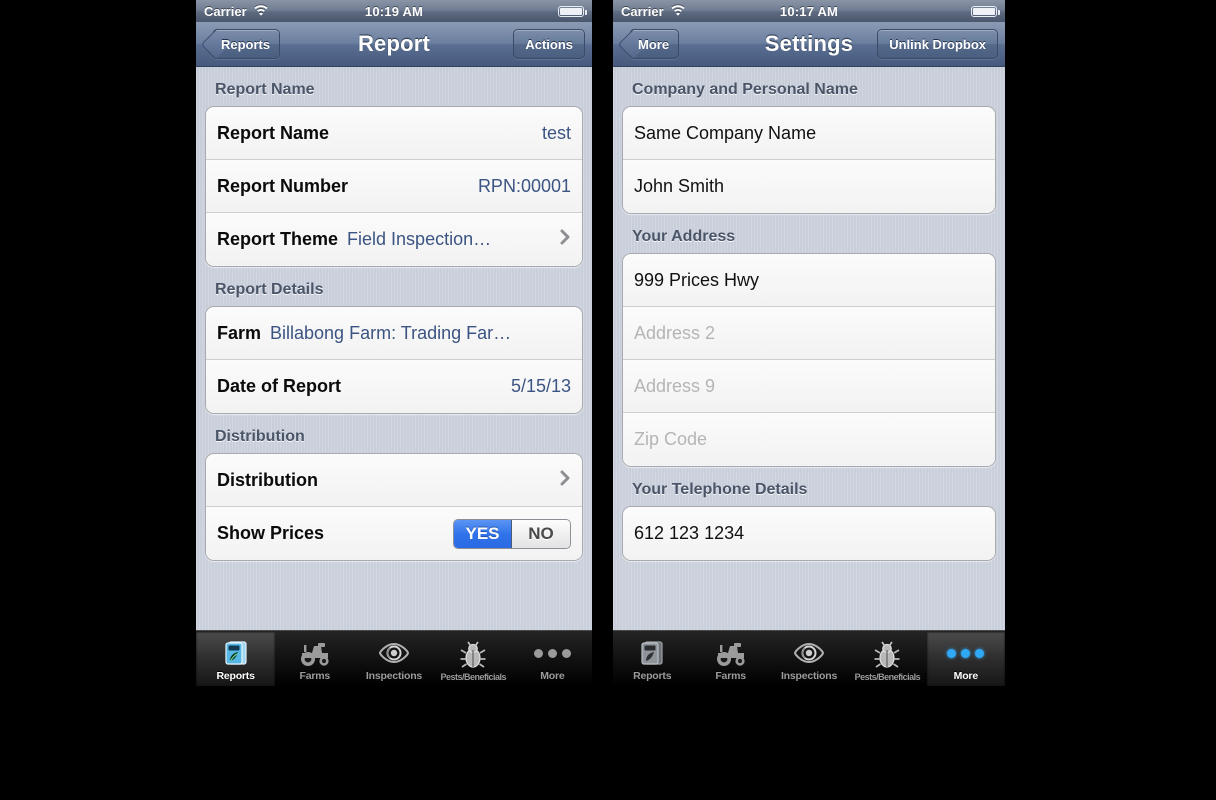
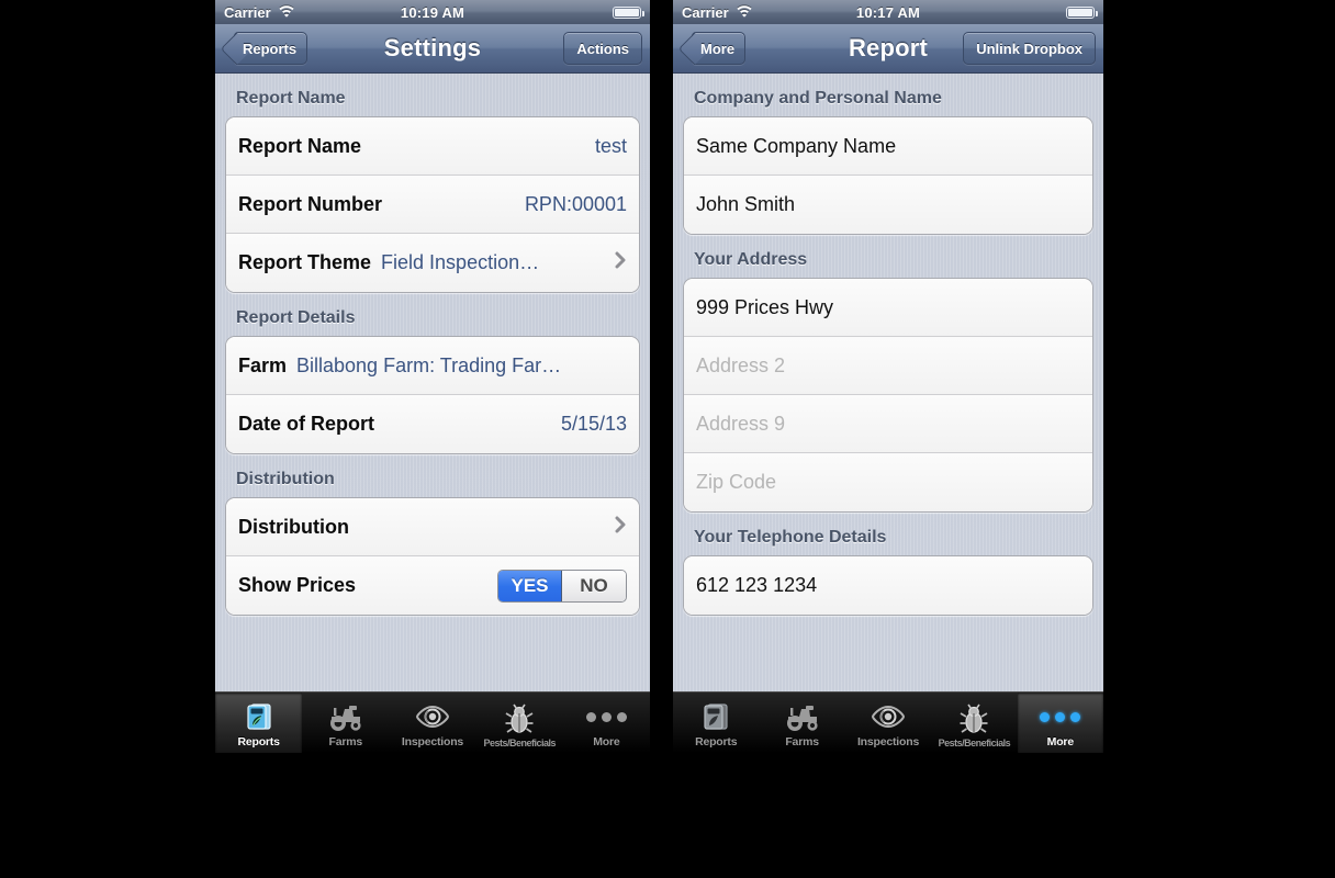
  Carrier
  10:19 AM
  Reports
- Report
+ Settings
  Actions
  Report Name
  Report Name
  test
  Report Number
  RPN:00001
  Report Theme
  Field Inspection…
  Report Details
  Farm
  Billabong Farm: Trading Far…
  Date of Report
  5/15/13
  Distribution
  Distribution
  Show Prices
  YES
  NO
  Reports
  Farms
  Inspections
  Pests/Beneficials
  More
  Carrier
  10:17 AM
  More
- Settings
+ Report
  Unlink Dropbox
  Company and Personal Name
  Same Company Name
  John Smith
  Your Address
  999 Prices Hwy
  Address 2
  Address 9
  Zip Code
  Your Telephone Details
  612 123 1234
  Reports
  Farms
  Inspections
  Pests/Beneficials
  More
